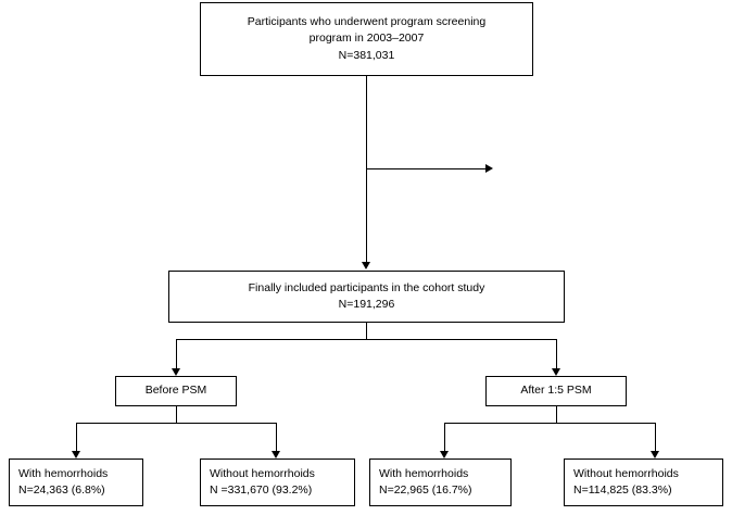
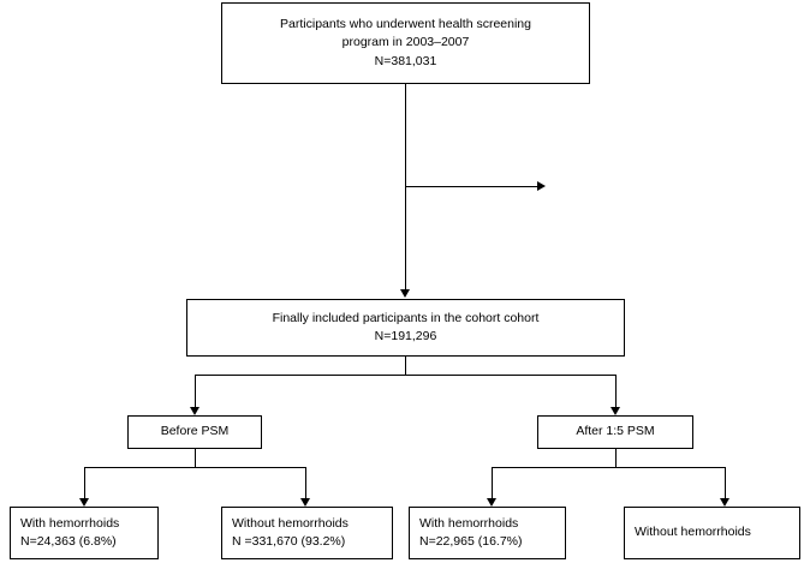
- Participants who underwent program screening
+ Participants who underwent health screening
  program in 2003–2007
  N=381,031
- Finally included participants in the cohort study
+ Finally included participants in the cohort cohort
  N=191,296
  Before PSM
  After 1:5 PSM
  With hemorrhoids
  N=24,363 (6.8%)
  Without hemorrhoids
  N =331,670 (93.2%)
  With hemorrhoids
  N=22,965 (16.7%)
  Without hemorrhoids
- N=114,825 (83.3%)
